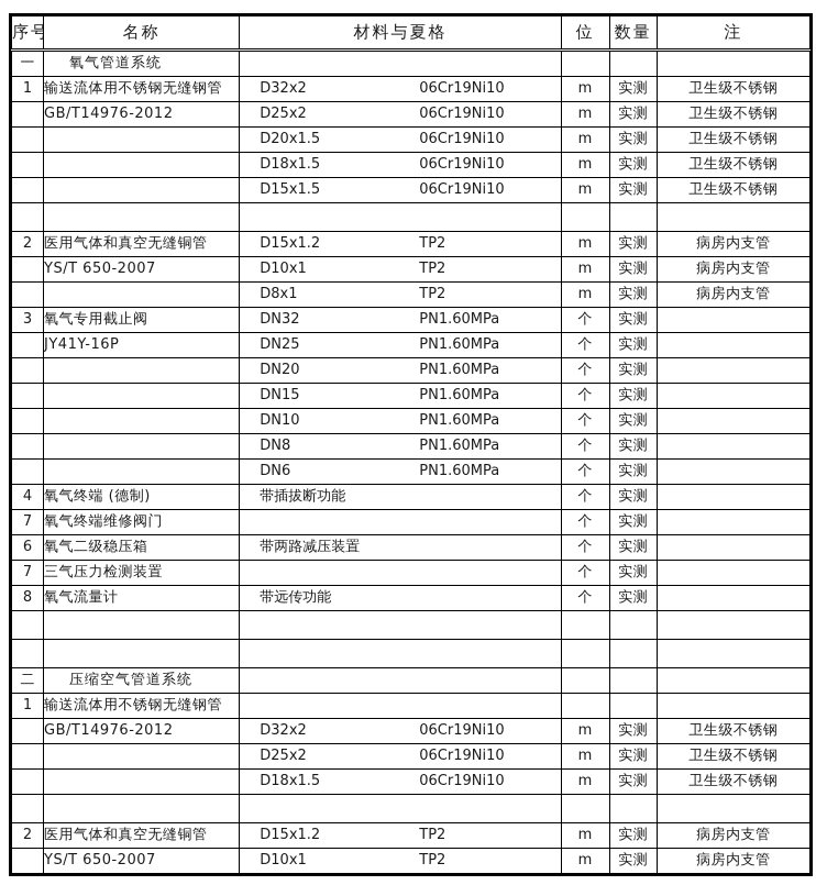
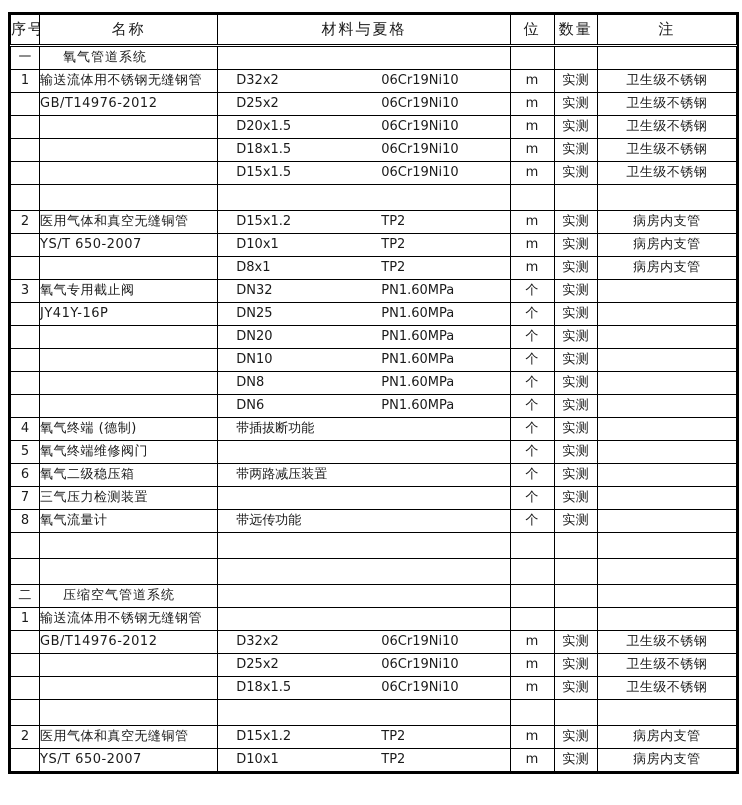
  序号	名称	材料与夏格	位	数量	注
  一	氧气管道系统
  1	输送流体用不锈钢无缝钢管	D32x2 06Cr19Ni10	m	实测	卫生级不锈钢
  	GB/T14976-2012	D25x2 06Cr19Ni10	m	实测	卫生级不锈钢
  		D20x1.5 06Cr19Ni10	m	实测	卫生级不锈钢
  		D18x1.5 06Cr19Ni10	m	实测	卫生级不锈钢
  		D15x1.5 06Cr19Ni10	m	实测	卫生级不锈钢
  2	医用气体和真空无缝铜管	D15x1.2 TP2	m	实测	病房内支管
  	YS/T 650-2007	D10x1 TP2	m	实测	病房内支管
  		D8x1 TP2	m	实测	病房内支管
  3	氧气专用截止阀	DN32 PN1.60MPa	个	实测
  	JY41Y-16P	DN25 PN1.60MPa	个	实测
  		DN20 PN1.60MPa	个	实测
- 		DN15 PN1.60MPa	个	实测
  		DN10 PN1.60MPa	个	实测
  		DN8 PN1.60MPa	个	实测
  		DN6 PN1.60MPa	个	实测
  4	氧气终端 (德制)	带插拔断功能	个	实测
- 7	氧气终端维修阀门		个	实测
+ 5	氧气终端维修阀门		个	实测
  6	氧气二级稳压箱	带两路减压装置	个	实测
  7	三气压力检测装置		个	实测
  8	氧气流量计	带远传功能	个	实测
  二	压缩空气管道系统
  1	输送流体用不锈钢无缝钢管
  	GB/T14976-2012	D32x2 06Cr19Ni10	m	实测	卫生级不锈钢
  		D25x2 06Cr19Ni10	m	实测	卫生级不锈钢
  		D18x1.5 06Cr19Ni10	m	实测	卫生级不锈钢
  2	医用气体和真空无缝铜管	D15x1.2 TP2	m	实测	病房内支管
  	YS/T 650-2007	D10x1 TP2	m	实测	病房内支管
